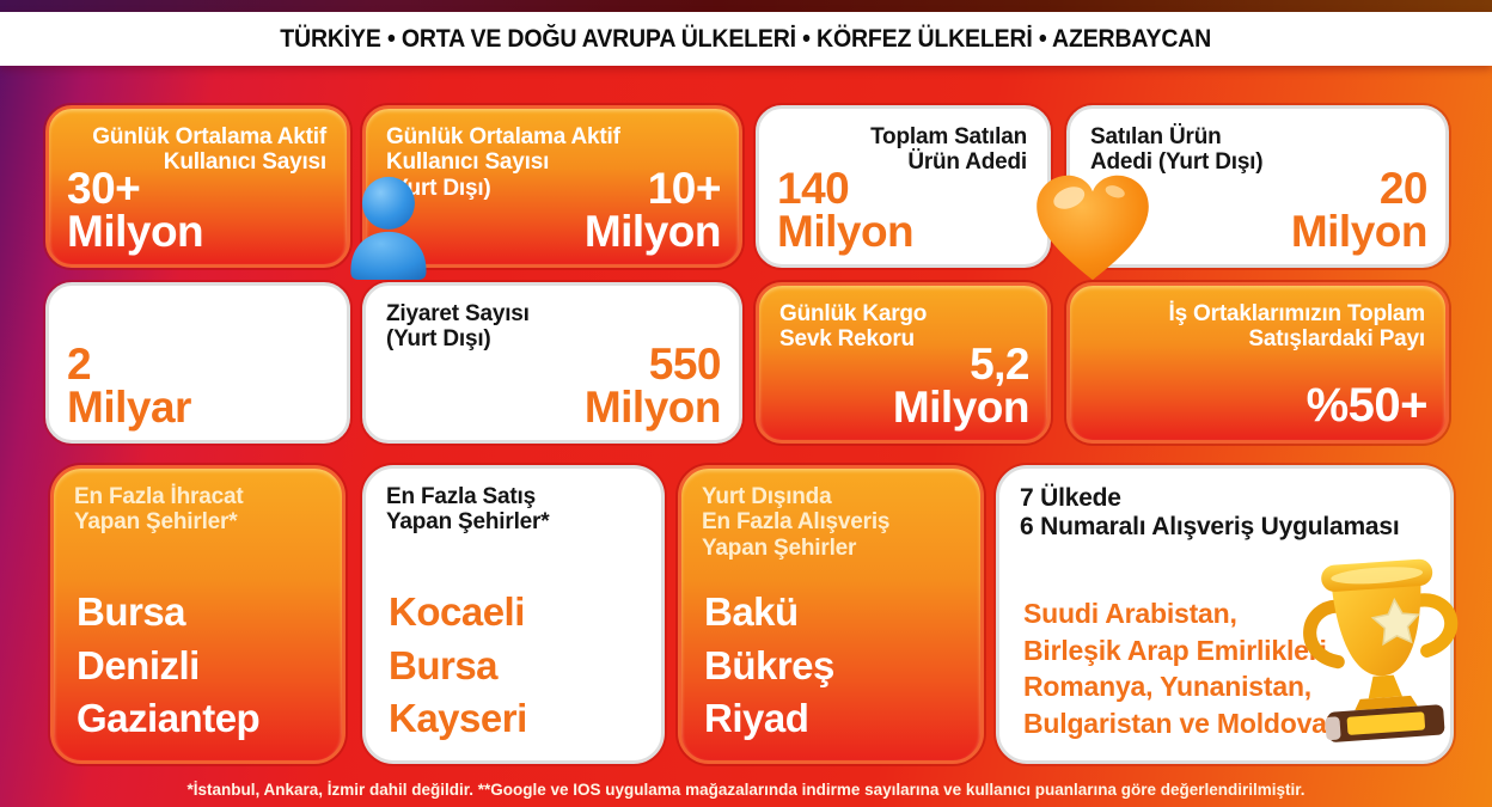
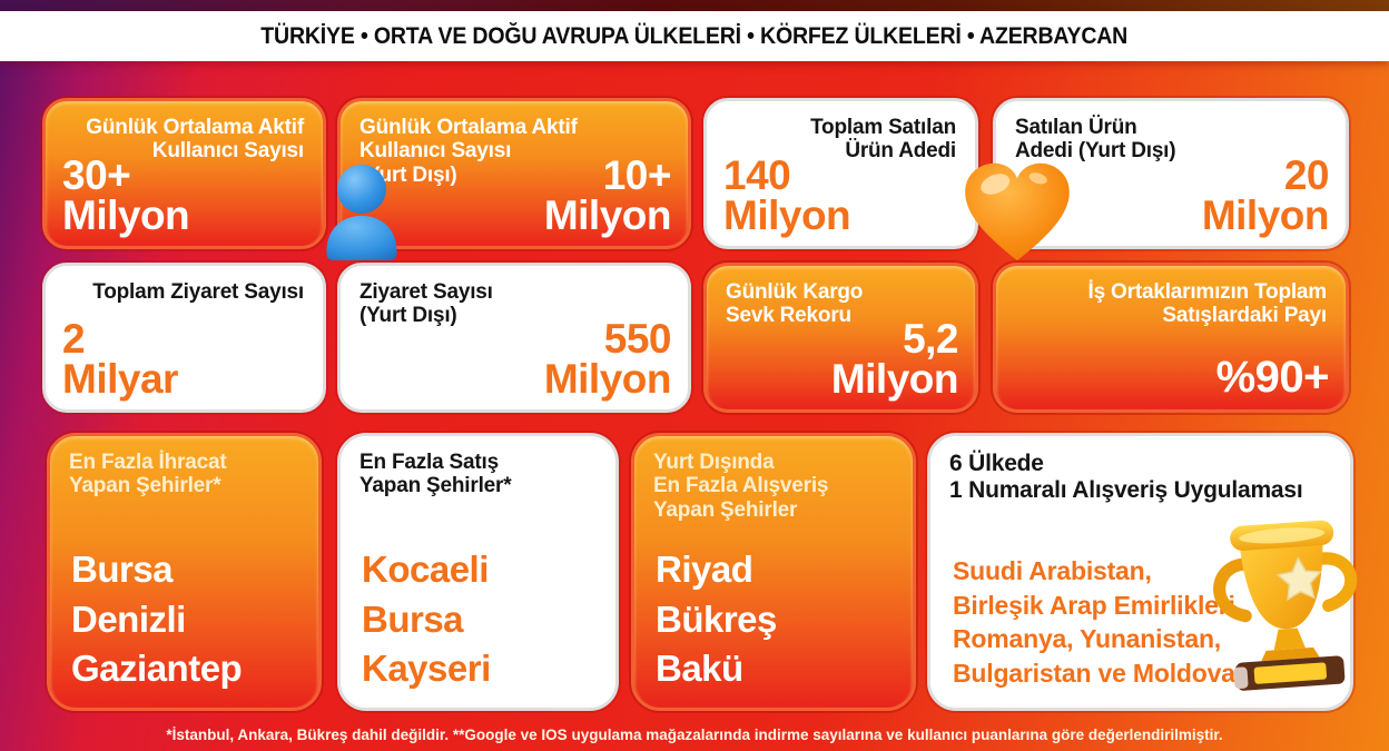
  TÜRKİYE • ORTA VE DOĞU AVRUPA ÜLKELERİ • KÖRFEZ ÜLKELERİ • AZERBAYCAN
  Günlük Ortalama Aktif
  Kullanıcı Sayısı
  30+
  Milyon
  Günlük Ortalama Aktif
  Kullanıcı Sayısı
  urt Dışı)
  10+
  Milyon
  Toplam Satılan
  Ürün Adedi
  140
  Milyon
  Satılan Ürün
  Adedi (Yurt Dışı)
  20
  Milyon
+ Toplam Ziyaret Sayısı
  2
  Milyar
  Ziyaret Sayısı
  (Yurt Dışı)
  550
  Milyon
  Günlük Kargo
  Sevk Rekoru
  5,2
  Milyon
  İş Ortaklarımızın Toplam
  Satışlardaki Payı
- %50+
+ %90+
  En Fazla İhracat
  Yapan Şehirler*
  Bursa
  Denizli
  Gaziantep
  En Fazla Satış
  Yapan Şehirler*
  Kocaeli
  Bursa
  Kayseri
  Yurt Dışında
  En Fazla Alışveriş
  Yapan Şehirler
- Bakü
+ Riyad
  Bükreş
- Riyad
+ Bakü
- 7 Ülkede
+ 6 Ülkede
- 6 Numaralı Alışveriş Uygulaması
+ 1 Numaralı Alışveriş Uygulaması
  Suudi Arabistan,
  Birleşik Arap Emirlikle,
  Romanya, Yunanistan,
  Bulgaristan ve Moldova
- *İstanbul, Ankara, İzmir dahil değildir. **Google ve IOS uygulama mağazalarında indirme sayılarına ve kullanıcı puanlarına göre değerlendirilmiştir.
+ *İstanbul, Ankara, Bükreş dahil değildir. **Google ve IOS uygulama mağazalarında indirme sayılarına ve kullanıcı puanlarına göre değerlendirilmiştir.
